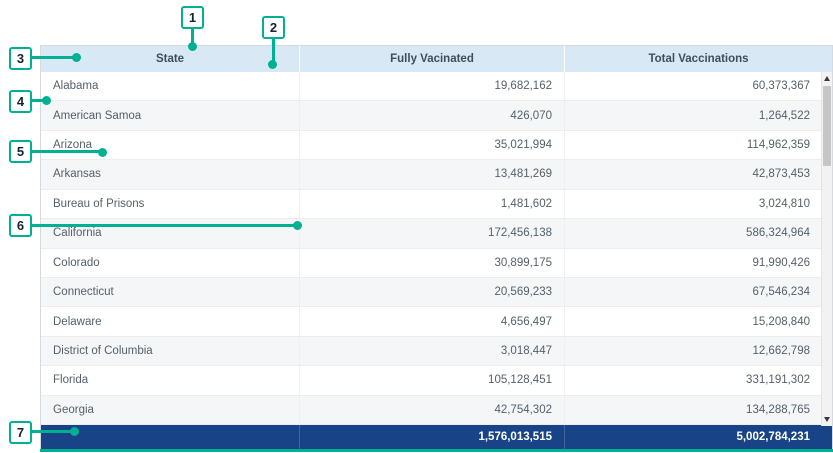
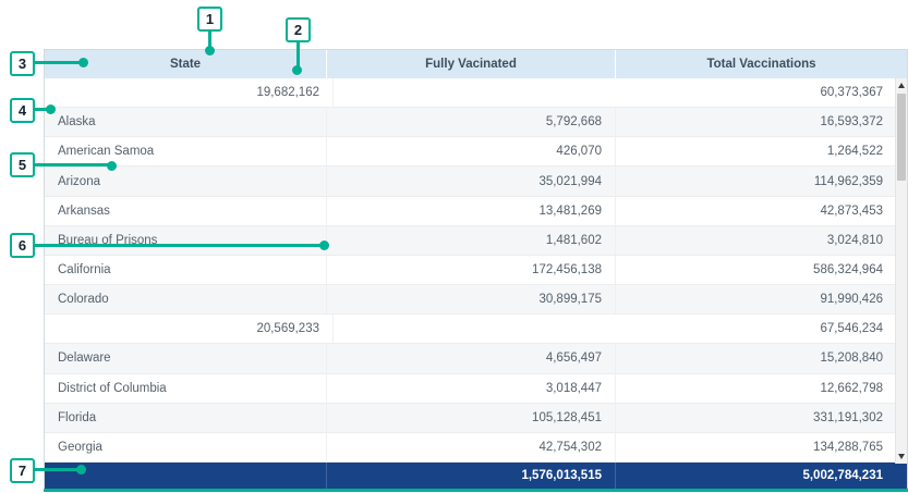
  State
  Fully Vacinated
  Total Vaccinations
- Alabama
  19,682,162
  60,373,367
+ Alaska
+ 5,792,668
+ 16,593,372
  American Samoa
  426,070
  1,264,522
  Arizona
  35,021,994
  114,962,359
  Arkansas
  13,481,269
  42,873,453
  Bureau of Prisons
  1,481,602
  3,024,810
  California
  172,456,138
  586,324,964
  Colorado
  30,899,175
  91,990,426
- Connecticut
  20,569,233
  67,546,234
  Delaware
  4,656,497
  15,208,840
  District of Columbia
  3,018,447
  12,662,798
  Florida
  105,128,451
  331,191,302
  Georgia
  42,754,302
  134,288,765
  1,576,013,515
  5,002,784,231
  1
  2
  3
  4
  5
  6
  7
